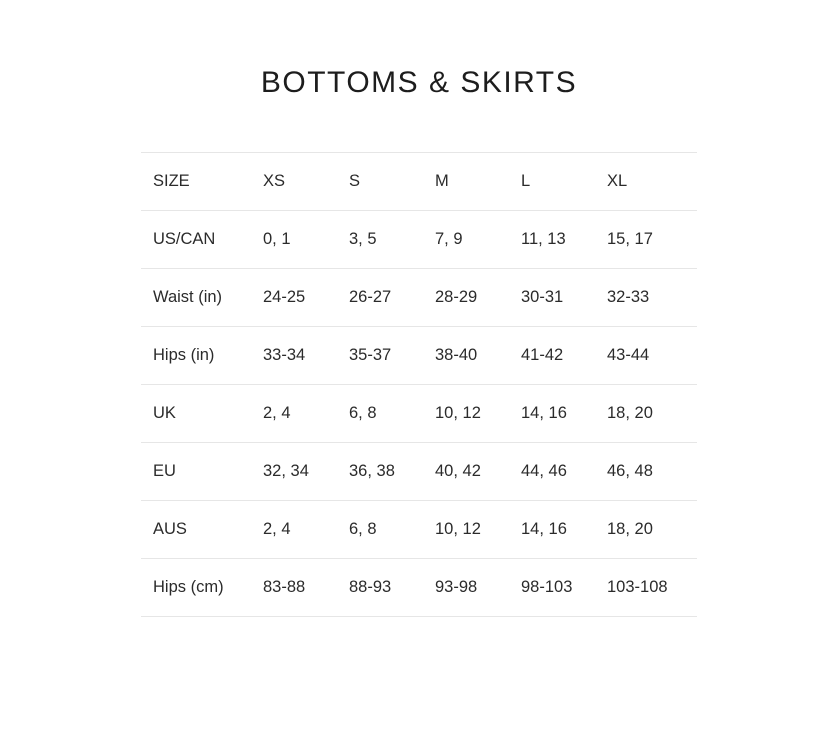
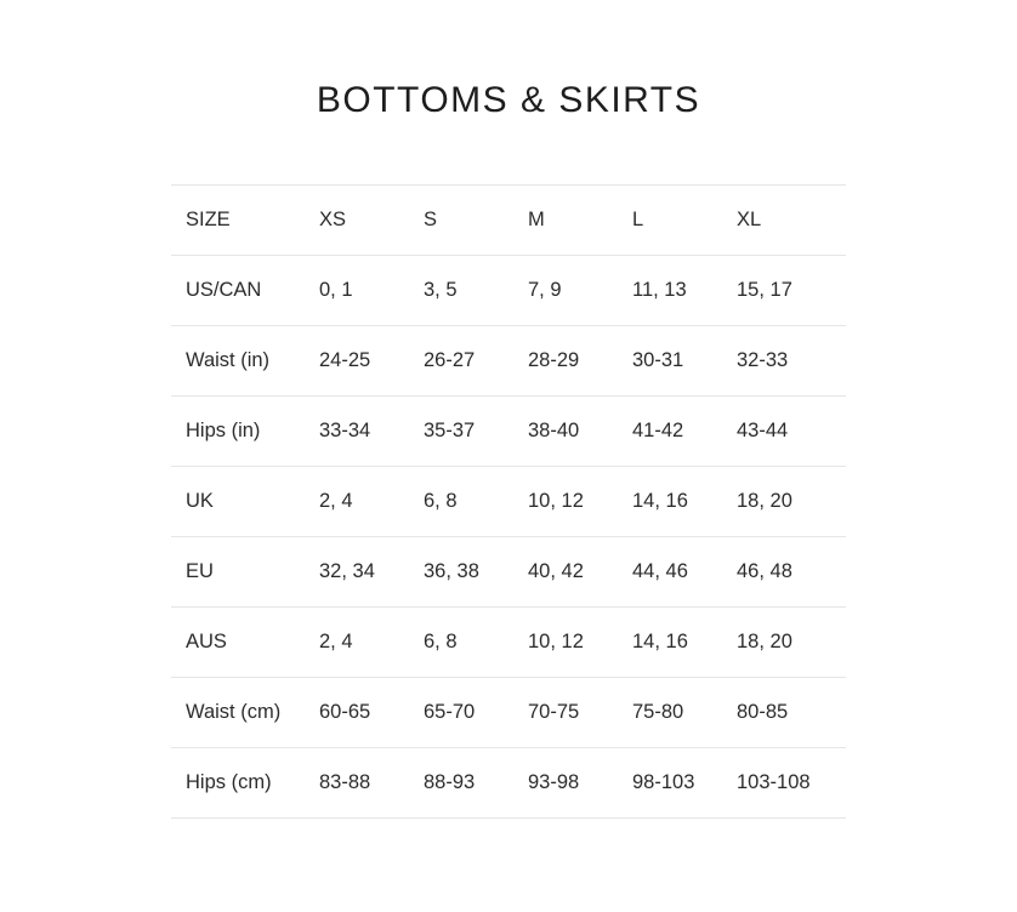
  BOTTOMS & SKIRTS
  SIZE	XS	S	M	L	XL
  US/CAN	0, 1	3, 5	7, 9	11, 13	15, 17
  Waist (in)	24-25	26-27	28-29	30-31	32-33
  Hips (in)	33-34	35-37	38-40	41-42	43-44
  UK	2, 4	6, 8	10, 12	14, 16	18, 20
  EU	32, 34	36, 38	40, 42	44, 46	46, 48
  AUS	2, 4	6, 8	10, 12	14, 16	18, 20
+ Waist (cm)	60-65	65-70	70-75	75-80	80-85
  Hips (cm)	83-88	88-93	93-98	98-103	103-108
